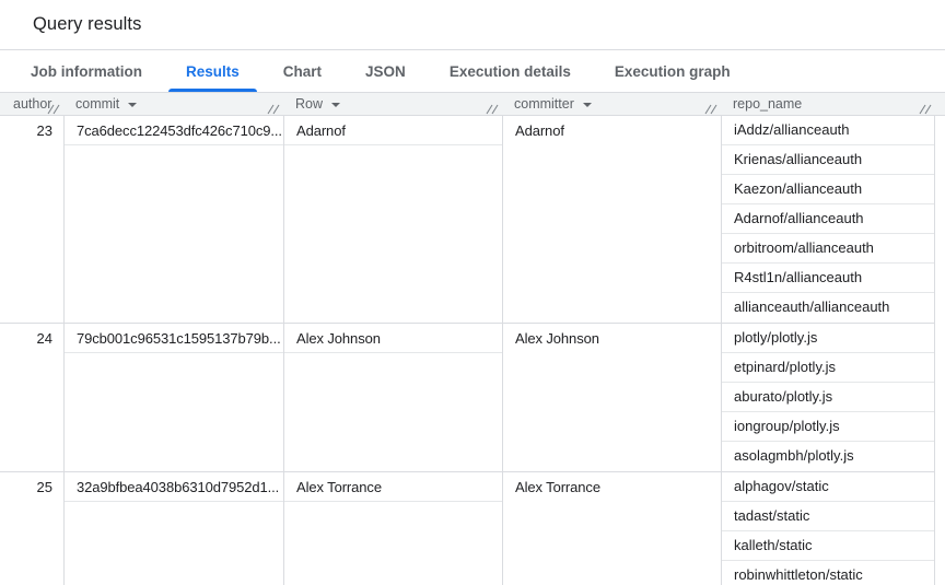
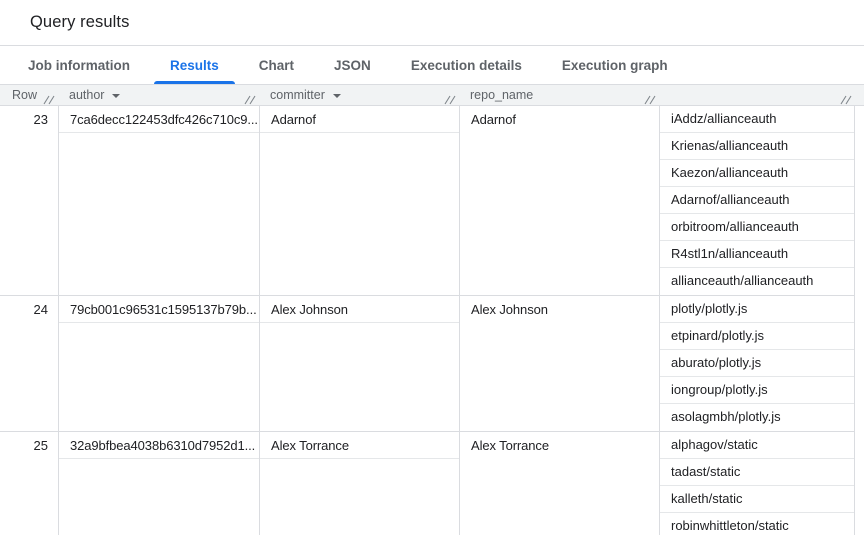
  Query results
  Job information
  Results
  Chart
  JSON
  Execution details
  Execution graph
- author
+ Row
- commit
- Row
+ author
  committer
  repo_name
  23
  7ca6decc122453dfc426c710c9...
  Adarnof
  Adarnof
  iAddz/allianceauth
  Krienas/allianceauth
  Kaezon/allianceauth
  Adarnof/allianceauth
  orbitroom/allianceauth
  R4stl1n/allianceauth
  allianceauth/allianceauth
  24
  79cb001c96531c1595137b79b...
  Alex Johnson
  Alex Johnson
  plotly/plotly.js
  etpinard/plotly.js
  aburato/plotly.js
  iongroup/plotly.js
  asolagmbh/plotly.js
  25
  32a9bfbea4038b6310d7952d1...
  Alex Torrance
  Alex Torrance
  alphagov/static
  tadast/static
  kalleth/static
  robinwhittleton/static
